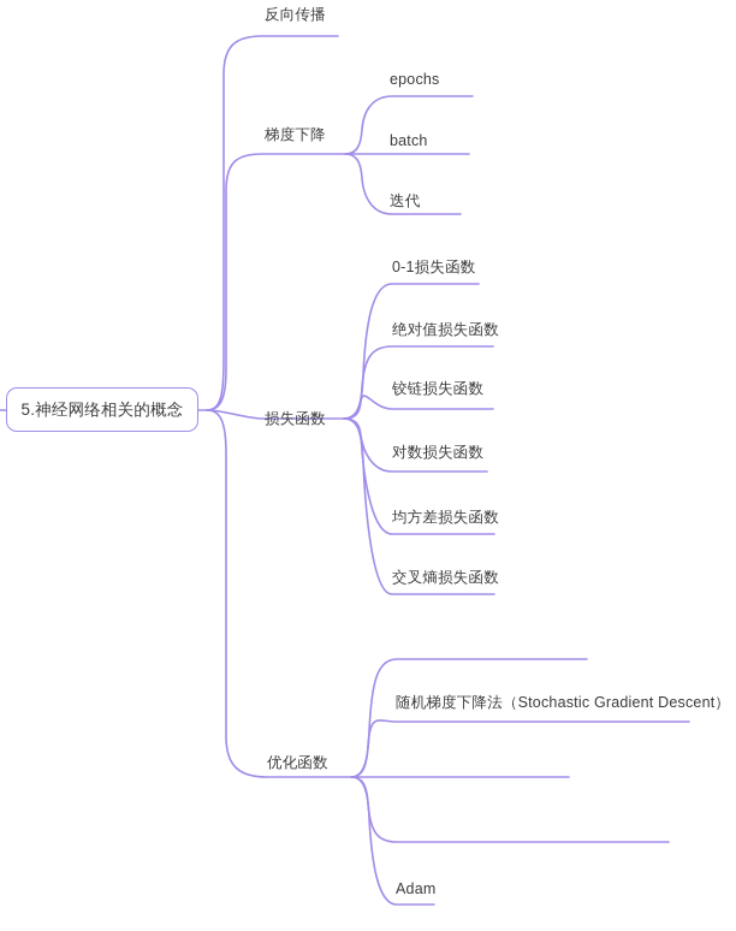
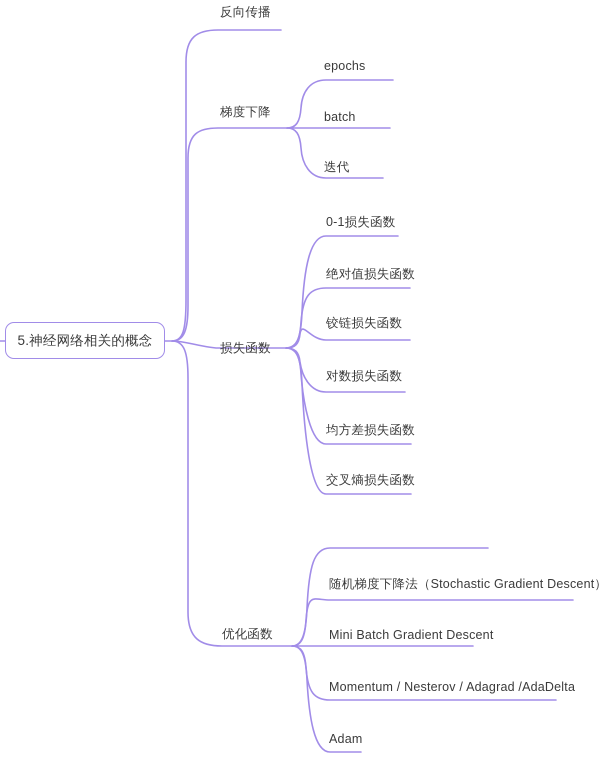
  5.神经网络相关的概念
  反向传播
  梯度下降
  损失函数
  优化函数
  epochs
  batch
  迭代
  0-1损失函数
  绝对值损失函数
  铰链损失函数
  对数损失函数
  均方差损失函数
  交叉熵损失函数
  随机梯度下降法（Stochastic Gradient Descent）
+ Mini Batch Gradient Descent
+ Momentum / Nesterov / Adagrad /AdaDelta
  Adam
